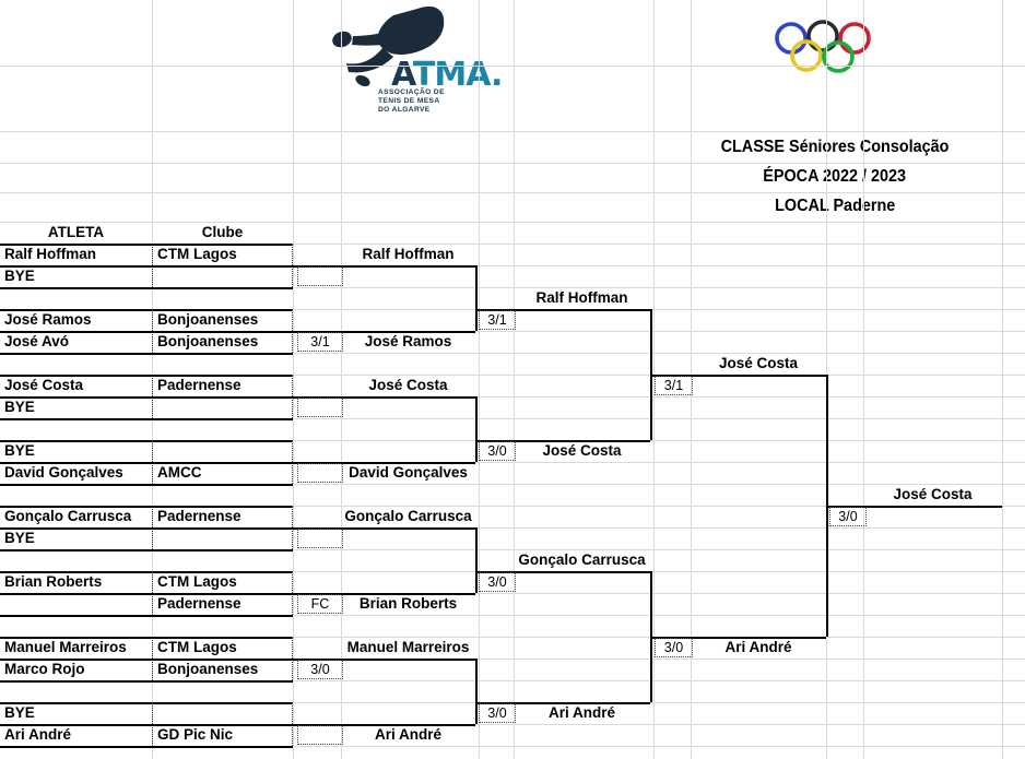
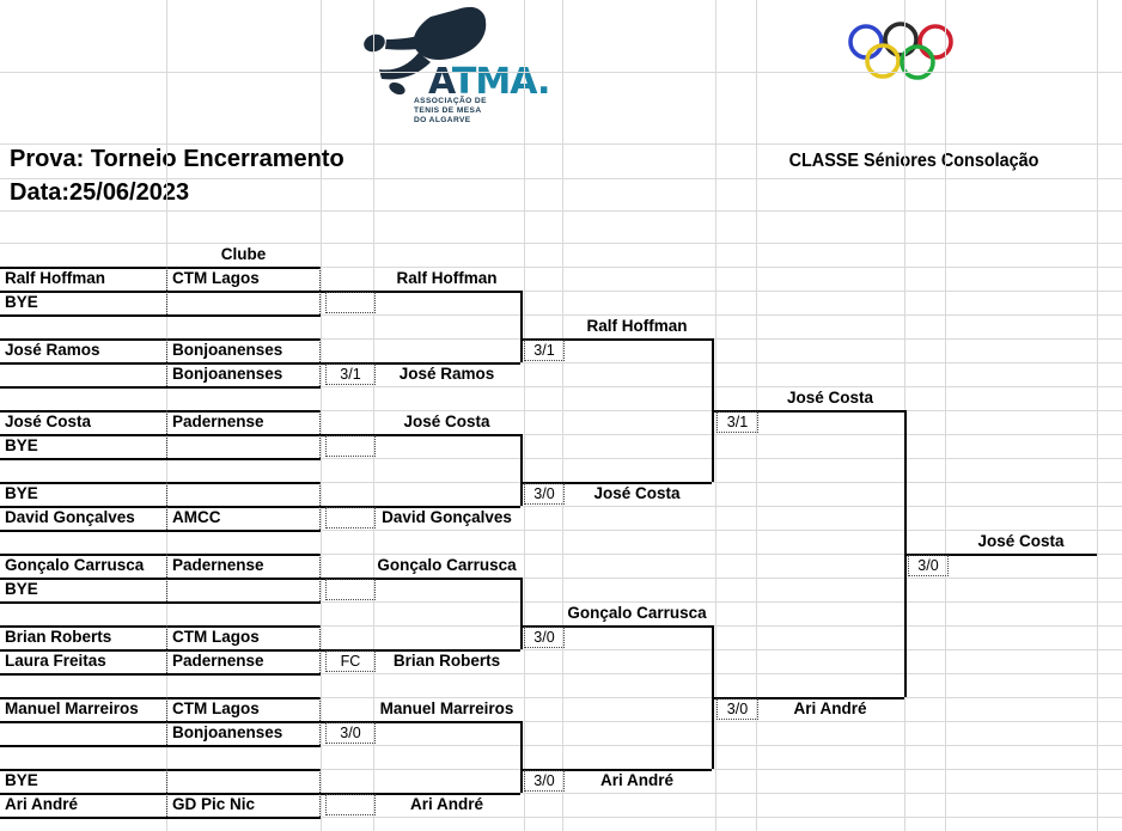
+ Prova: Torneio Encerramento
+ Data:25/06/2023
  CLASSE Sénires Consolação
- ÉPOCA 2022 / 2023
- LOCAL Paderne
- ATLETA
  Clube
  ATM.
  Ralf Hoffman
  CTM Lagos
  BYE
  José Ramos
  Bonjoanenses
- José Avó
  Bonjoanenses
  José Costa
  Padernense
  BYE
  BYE
  David Gonçalves
  AMCC
  Gonçalo Carrusca
  Padernense
  BYE
  Brian Roberts
  CTM Lagos
+ Laura Freitas
  Padernense
  Manuel Marreiros
  CTM Lagos
- Marco Rojo
  Bonjoanenses
  BYE
  Ari André
  GD Pic Nic
  Ralf Hoffman
  José Ramos
  José Costa
  David Gonçalves
  Gonçalo Carrusca
  Brian Roberts
  Manuel Marreiros
  Ari André
  Ralf Hoffman
  José Costa
  Gonçalo Carrusca
  Ari André
  José Costa
  Ari André
  José Costa
  3/1
  FC
  3/0
  3/1
  3/0
  3/0
  3/0
  3/1
  3/0
  3/0
